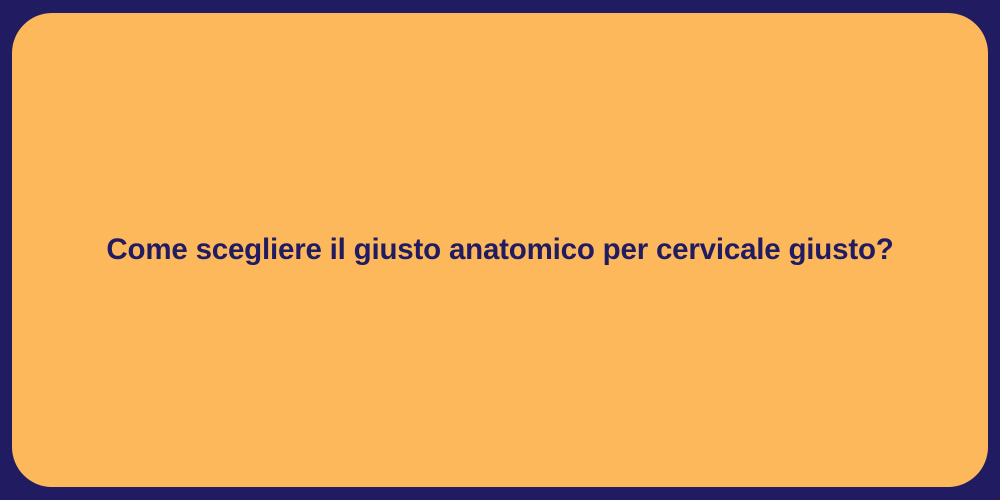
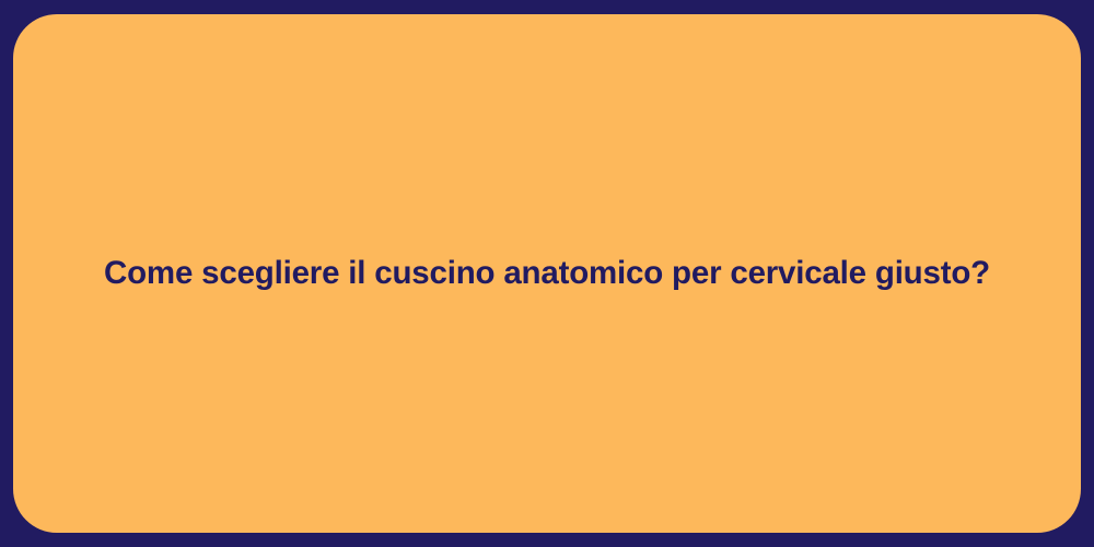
- Come scegliere il giusto anatomico per cervicale giusto?
+ Come scegliere il cuscino anatomico per cervicale giusto?
